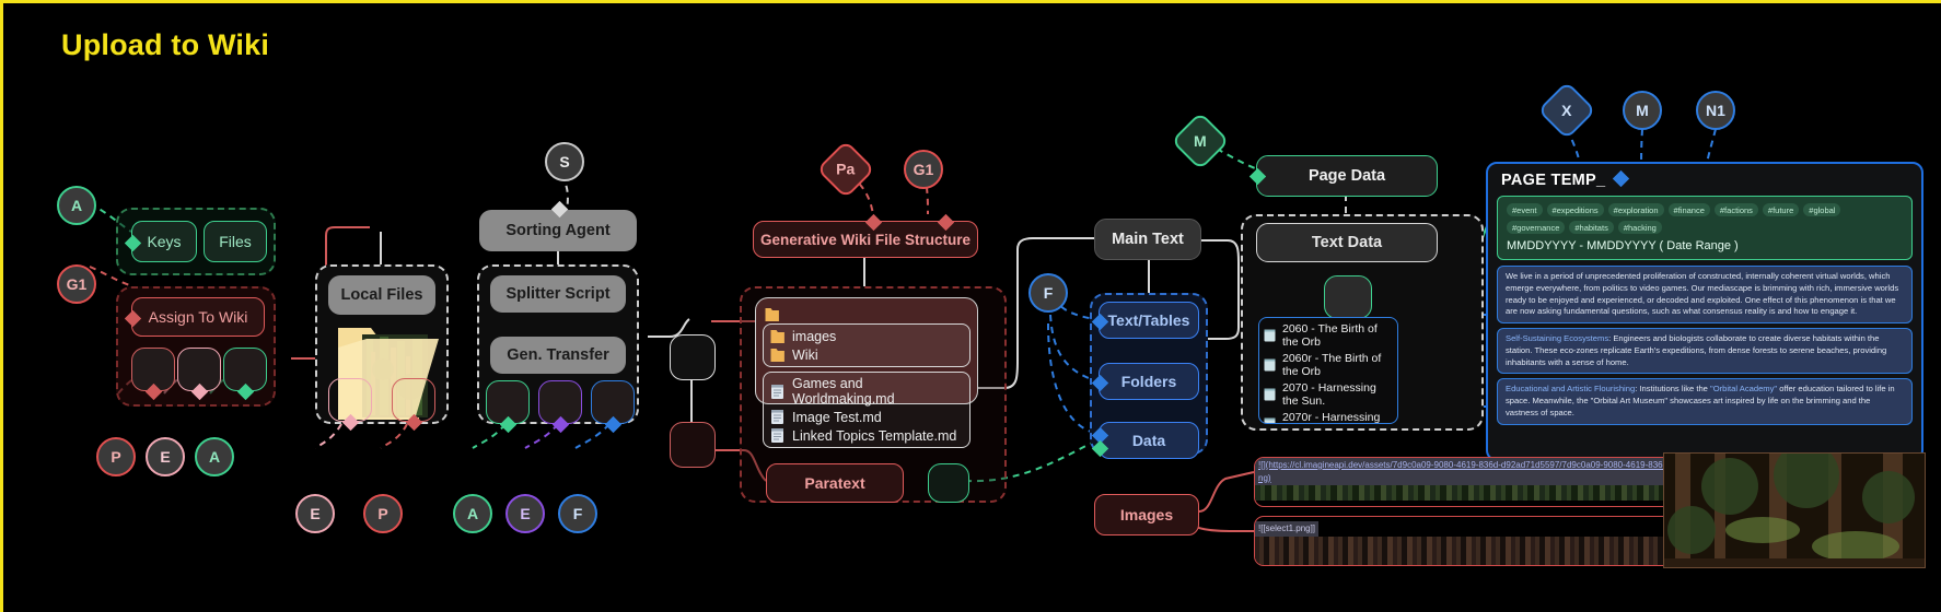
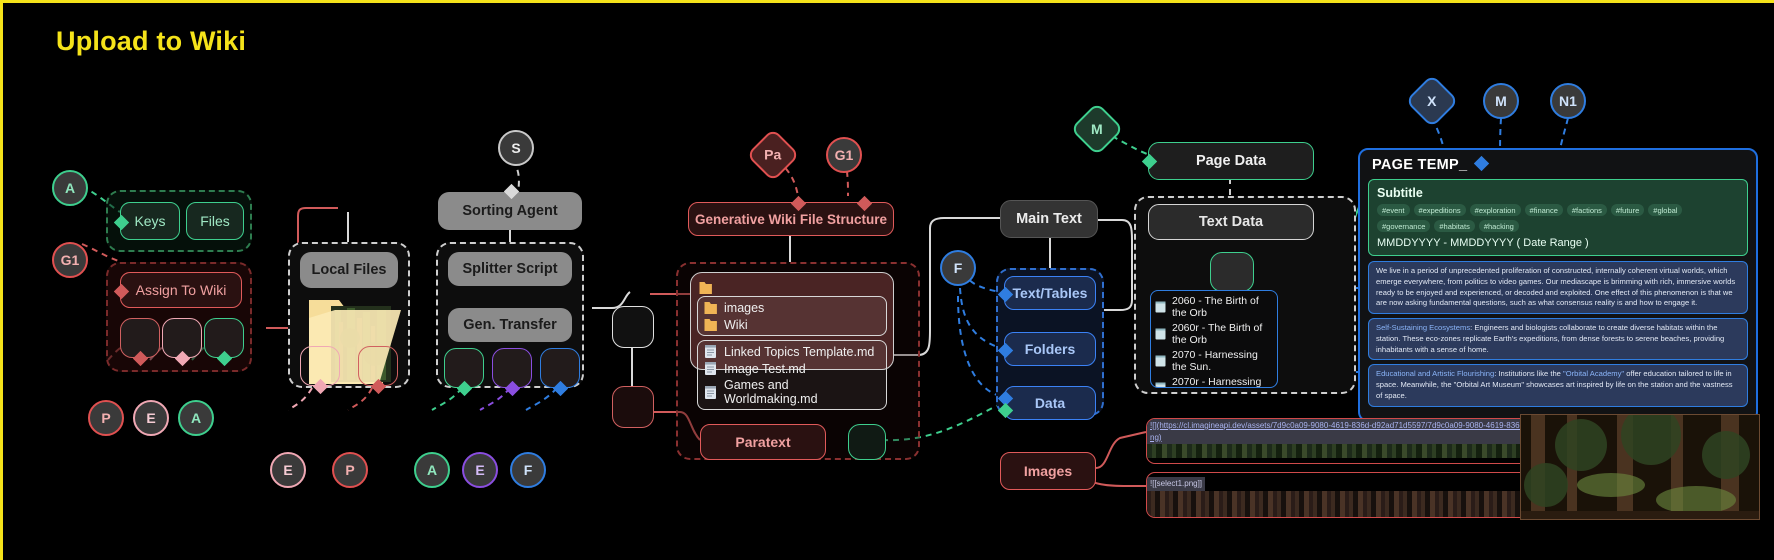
  Upload to Wiki
  A
  G1
  Keys
  Files
  Assign To Wiki
  P
  E
  A
  Local Files
  E
  P
  S
  Sorting Agent
  Splitter Script
  Gen. Transfer
  A
  E
  F
  G1
  Generative Wiki File Structure
  images
  Wiki
- Games and Worldmaking.md
+ Linked Topics Template.md
  Image Test.md
- Linked Topics Template.md
+ Games and Worldmaking.md
  Paratext
  Main Text
  F
  Text/Tables
  Folders
  Data
  Images
  Page Data
  Text Data
  2060 - The Birth of the Orb
  2060r - The Birth of the Orb
  2070 - Harnessing the Sun.
  2070r - Harnessing
  M
  N1
  PAGE TEMP_
+ Subtitle
  #event
  #expeditions
  #exploration
  #finance
  #factions
  #future
  #global
  #governance
  #habitats
  #hacking
  MMDDYYYY - MMDDYYYY ( Date Range )
  We live in a period of unprecedented proliferation of constructed, internally coherent virtual worlds, which emerge everywhere, from politics to video games. Our mediascape is brimming with rich, immersive worlds ready to be enjoyed and experienced, or decoded and exploited. One effect of this phenomenon is that we are now asking fundamental questions, such as what consensus reality is and how to engage it.
  Self-Sustaining Ecosystems: Engineers and biologists collaborate to create diverse habitats within the station. These eco-zones replicate Earth's expeditions, from dense forests to serene beaches, providing inhabitants with a sense of home.
- Educational and Artistic Flourishing: Institutions like the "Orbital Academy" offer education tailored to life in space. Meanwhile, the "Orbital Art Museum" showcases art inspired by life on the brimming and the vastness of space.
+ Educational and Artistic Flourishing: Institutions like the "Orbital Academy" offer education tailored to life in space. Meanwhile, the "Orbital Art Museum" showcases art inspired by life on the station and the vastness of space.
  ![](https://cl.imagineapi.dev/assets/7d9c0a09-9080-4619-836d-d92ad71d5597/7d9c0a09-9080-4619-836ng)
  ![[select1.png]]
